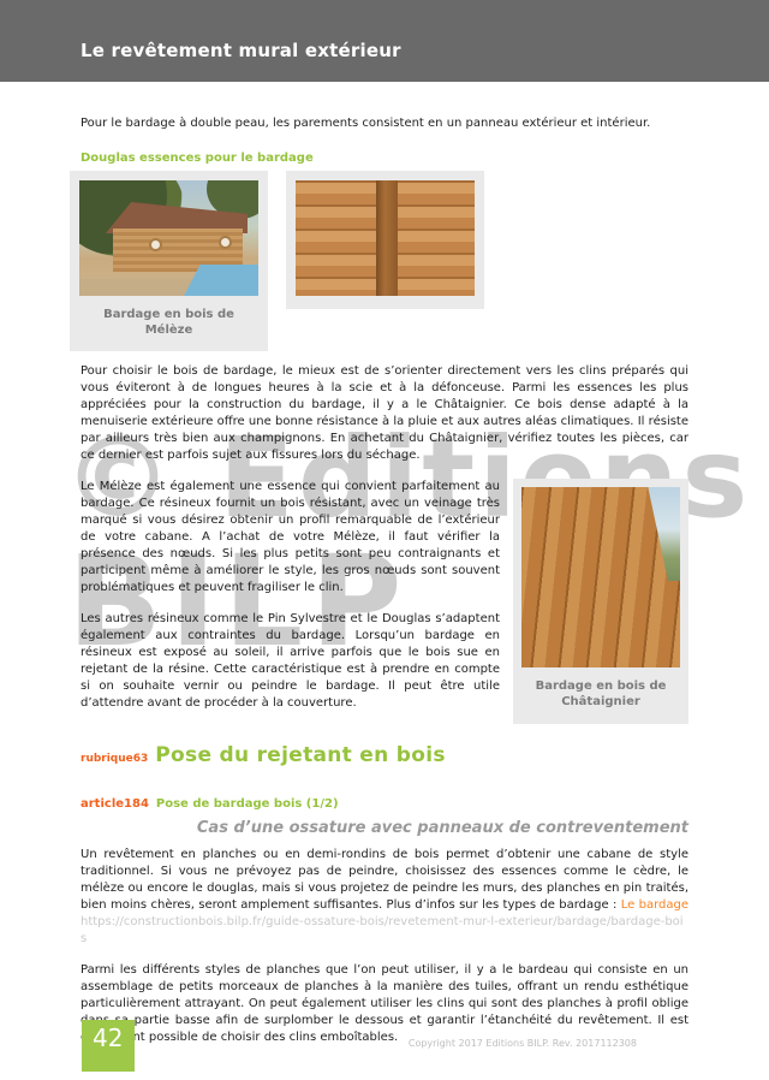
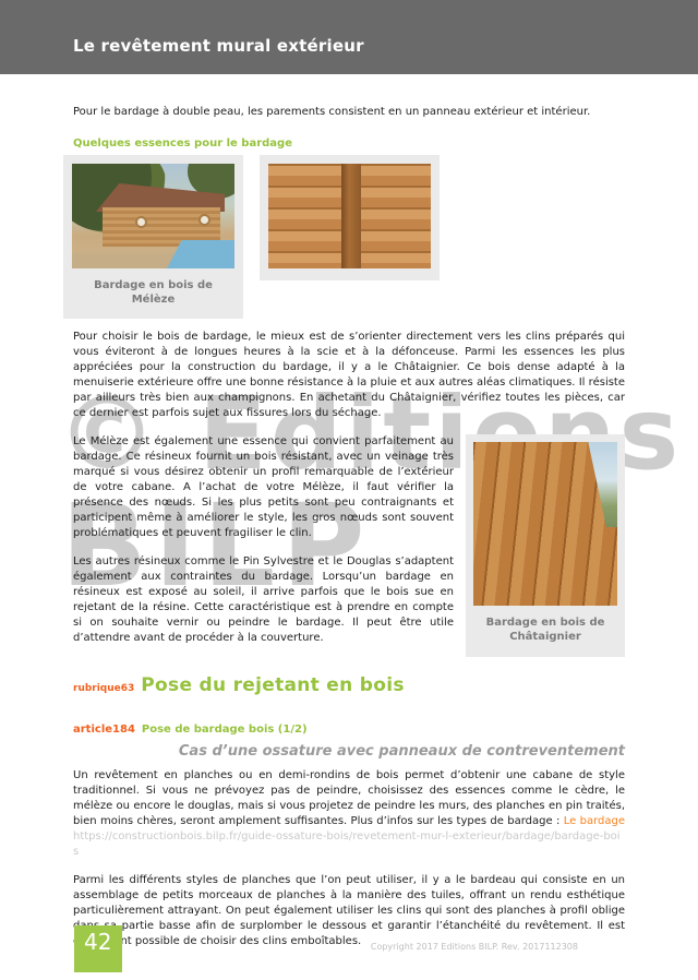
  © Editis
  BILP
  Le revêtement mural extérieur
  Pour le bardage à double peau, les parements consistent en un panneau extérieur et intérieur.
- Douglas essences pour le bardage
+ Quelques essences pour le bardage
  Bardage en bois de Mélèze
  Pour choisir le bois de bardage, le mieux est de s’orienter directement vers les clins préparés qui vous éviteront à de longues heures à la scie et à la défonceuse. Parmi les essences les plus appréciées pour la construction du bardage, il y a le Châtaignier. Ce bois dense adapté à la menuiserie extérieure offre une bonne résistance à la pluie et aux autres aléas climatiques. Il résiste par ailleurs très bien aux champignons. En achetant du Châtaignier, vérifiez toutes les pièces, car ce dernier est parfois sujet aux fissures lors du séchage.
  Le Mélèze est également une essence qui convient parfaitement au bardage. Ce résineux fournit un bois résistant, avec un veinage très marqué si vous désirez obtenir un profil remarquable de l’extérieur de votre cabane. A l’achat de votre Mélèze, il faut vérifier la présence des nœuds. Si les plus petits sont peu contraignants et participent même à améliorer le style, les gros nœuds sont souvent problématiques et peuvent fragiliser le clin.
  Les autres résineux comme le Pin Sylvestre et le Douglas s’adaptent également aux contraintes du bardage. Lorsqu’un bardage en résineux est exposé au soleil, il arrive parfois que le bois sue en rejetant de la résine. Cette caractéristique est à prendre en compte si on souhaite vernir ou peindre le bardage. Il peut être utile d’attendre avant de procéder à la couverture.
  Bardage en bois de Châtaignier
  rubrique63 Pose du rejetant en bois
  article184 Pose de bardage bois (1/2)
  Cas d’une ossature avec panneaux de contreventement
  Un revêtement en planches ou en demi-rondins de bois permet d’obtenir une cabane de style traditionnel. Si vous ne prévoyez pas de peindre, choisissez des essences comme le cèdre, le mélèze ou encore le douglas, mais si vous projetez de peindre les murs, des planches en pin traités, bien moins chères, seront amplement suffisantes. Plus d’infos sur les types de bardage : Le bardage https://constructionbois.bilp.fr/guide-ossature-bois/revetement-mur-l-exterieur/bardage/bardage-bois
  Parmi les différents styles de planches que l’on peut utiliser, il y a le bardeau qui consiste en un assemblage de petits morceaux de planches à la manière des tuiles, offrant un rendu esthétique particulièrement attrayant. On peut également utiliser les clins qui sont des planches à profil oblige partie basse afin de surplomber le dessous et garantir l’étanchéité du revêtement. Il est nt possible de choisir des clins emboîtables.
  42
  Copyright 2017 Editions BILP. Rev. 2017112308
